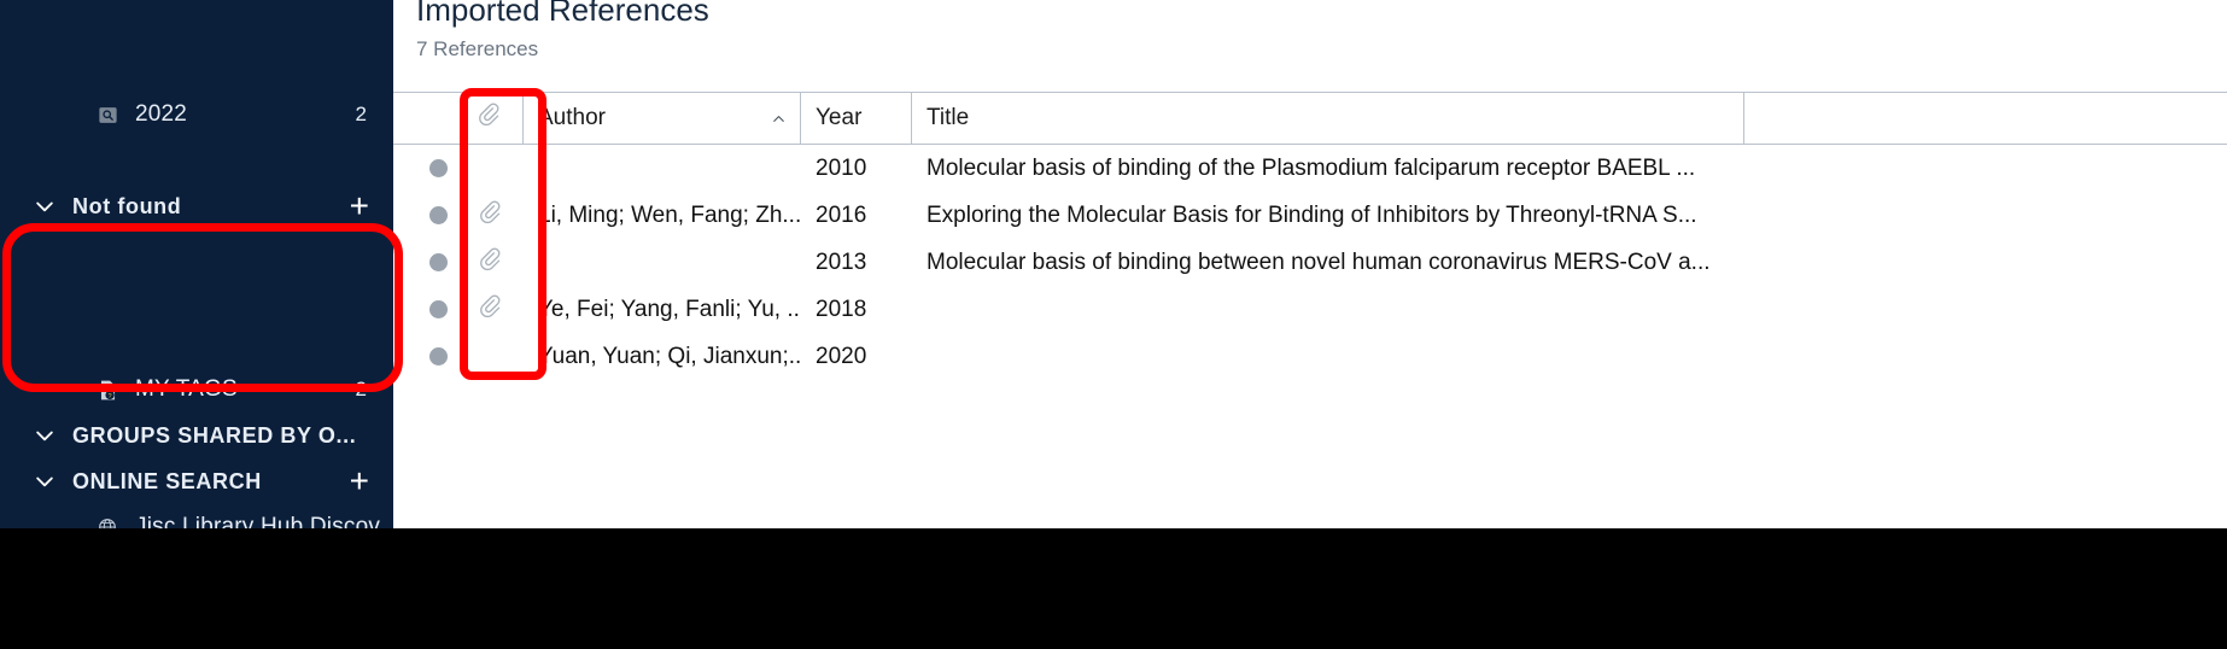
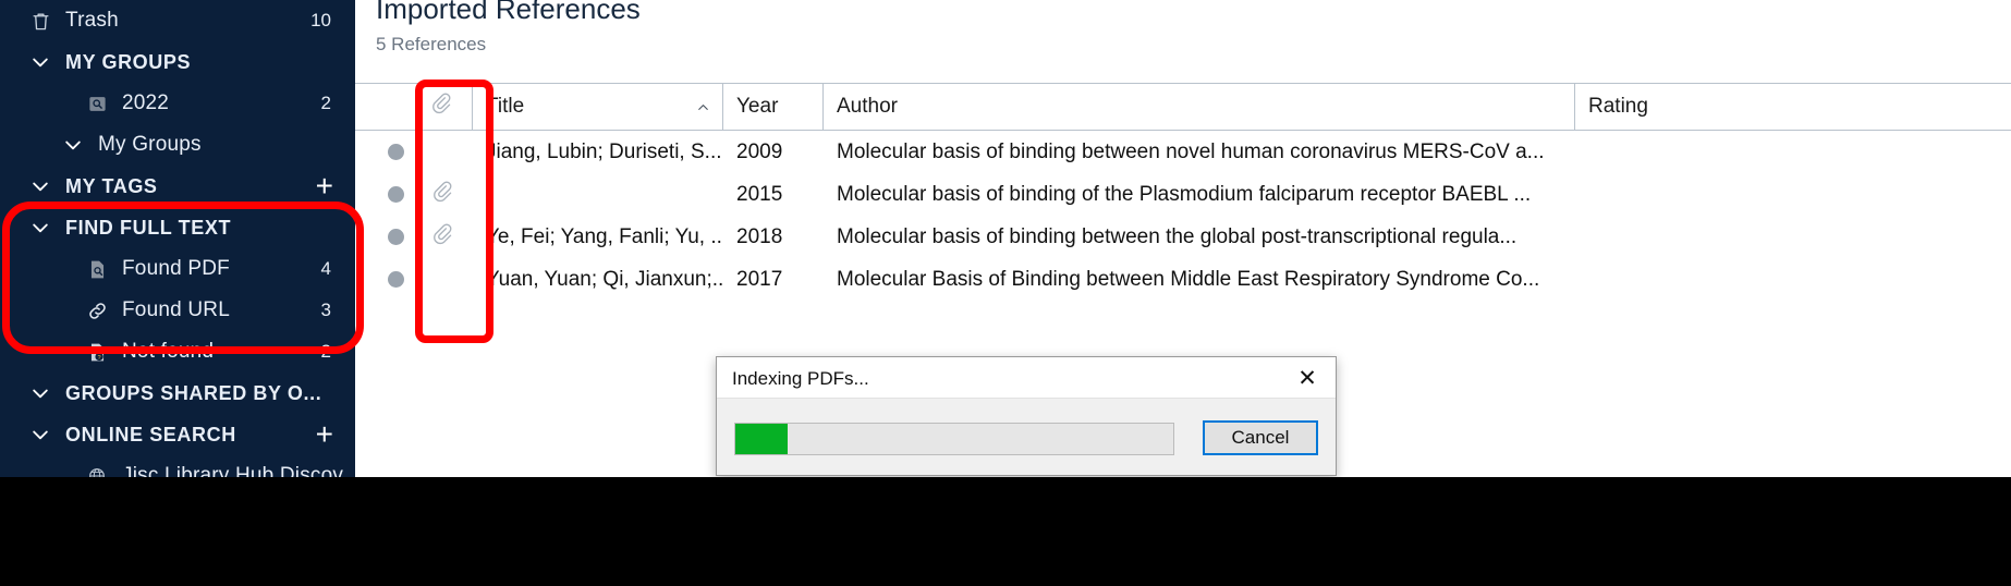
+ Trash
+ 10
+ MY GROUPS
  2022
  2
+ My Groups
- Not found
+ MY TAGS
  +
+ FIND FULL TEXT
+ Found PDF
+ 4
+ Found URL
+ 3
- MY TAGS
+ Not found
  2
  GROUPS SHARED BY O...
  ONLINE SEARCH
  +
  Jisc Library Hub Discov..
  Imported References
- 7 References
+ 5 References
- Author
+ Title
  Year
- Title
+ Author
+ Rating
+ Jiang, Lubin; Duriseti, S...
- 2010
+ 2009
- Molecular basis of binding of the Plasmodium falciparum receptor BAEBL ...
+ Molecular basis of binding between novel human coronavirus MERS-CoV a...
- Li, Ming; Wen, Fang; Zh...
- 2016
- Exploring the Molecular Basis for Binding of Inhibitors by Threonyl-tRNA S...
- 2013
+ 2015
- Molecular basis of binding between novel human coronavirus MERS-CoV a...
+ Molecular basis of binding of the Plasmodium falciparum receptor BAEBL ...
  Ye, Fei; Yang, Fanli; Yu, ..
  2018
+ Molecular basis of binding between the global post-transcriptional regula...
  Yuan, Yuan; Qi, Jianxun;..
- 2020
+ 2017
+ Molecular Basis of Binding between Middle East Respiratory Syndrome Co...
+ Indexing PDFs...
+ ✕
+ Cancel
